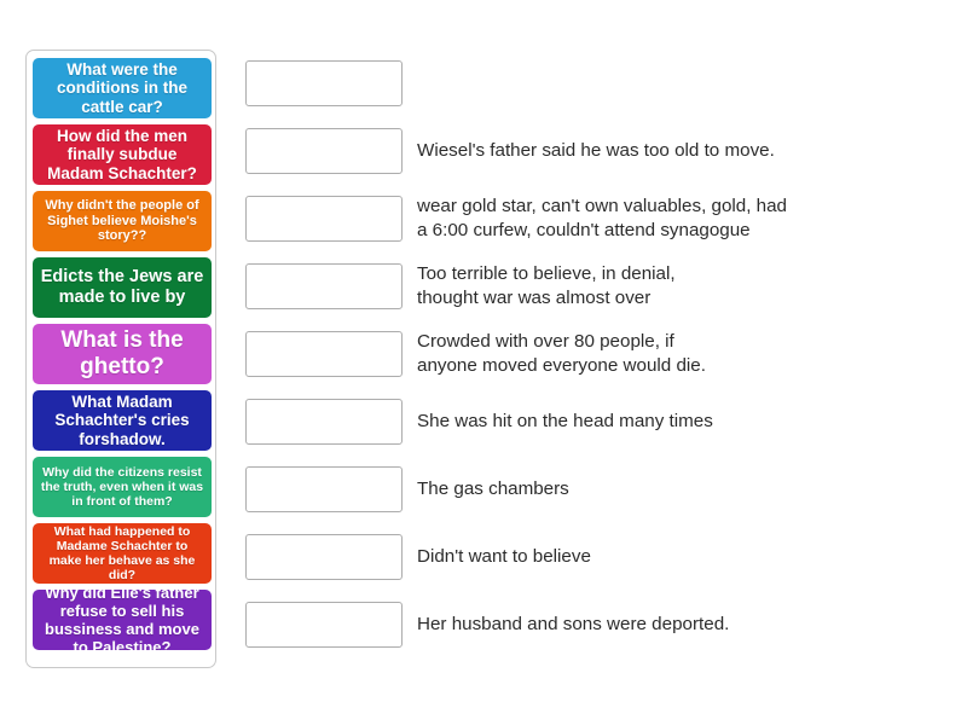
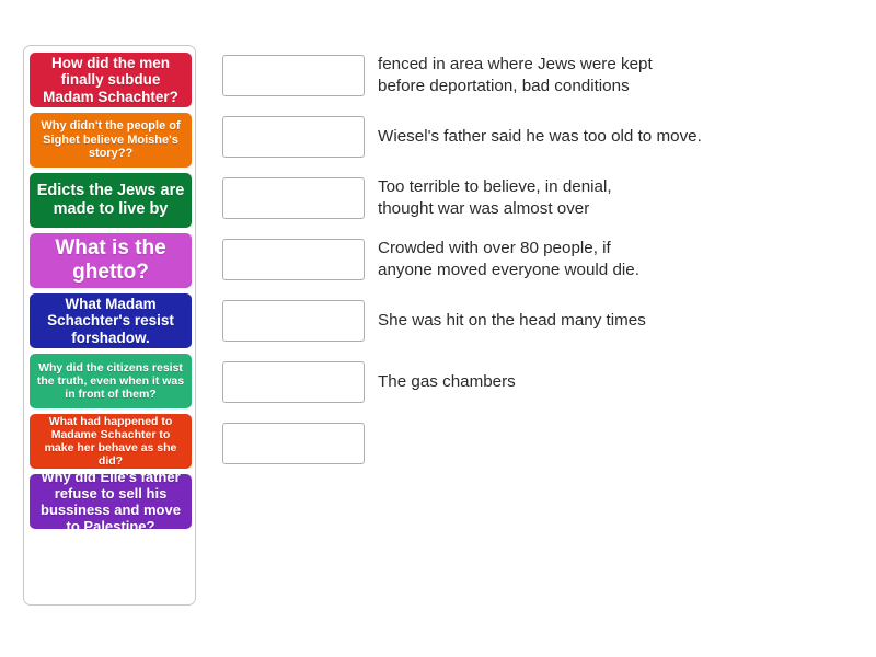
- What were the conditions in the cattle car?
  How did the men finally subdue Madam Schachter?
  Why didn't the people of Sighet believe Moishe's story??
  Edicts the Jews are made to live by
  What is the ghetto?
- What Madam Schachter's cries forshadow.
+ What Madam Schachter's resist forshadow.
  Why did the citizens resist the truth, even when it was in front of them?
  What had happened to Madame Schachter to make her behave as she did?
  Why did Elie's father refuse to sell his bussiness and move to Palestine?
+ fenced in area where Jews were kept
+ before deportation, bad conditions
  Wiesel's father said he was too old to move.
- wear gold star, can't own valuables, gold, had
- a 6:00 curfew, couldn't attend synagogue
  Too terrible to believe, in denial,
  thought war was almost over
  Crowded with over 80 people, if
  anyone moved everyone would die.
  She was hit on the head many times
  The gas chambers
- Didn't want to believe
- Her husband and sons were deported.
